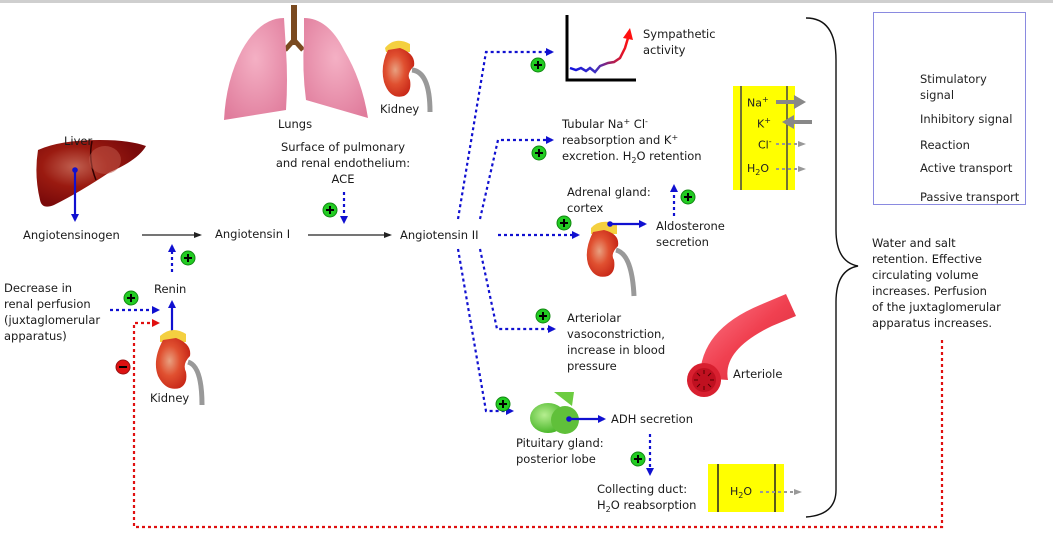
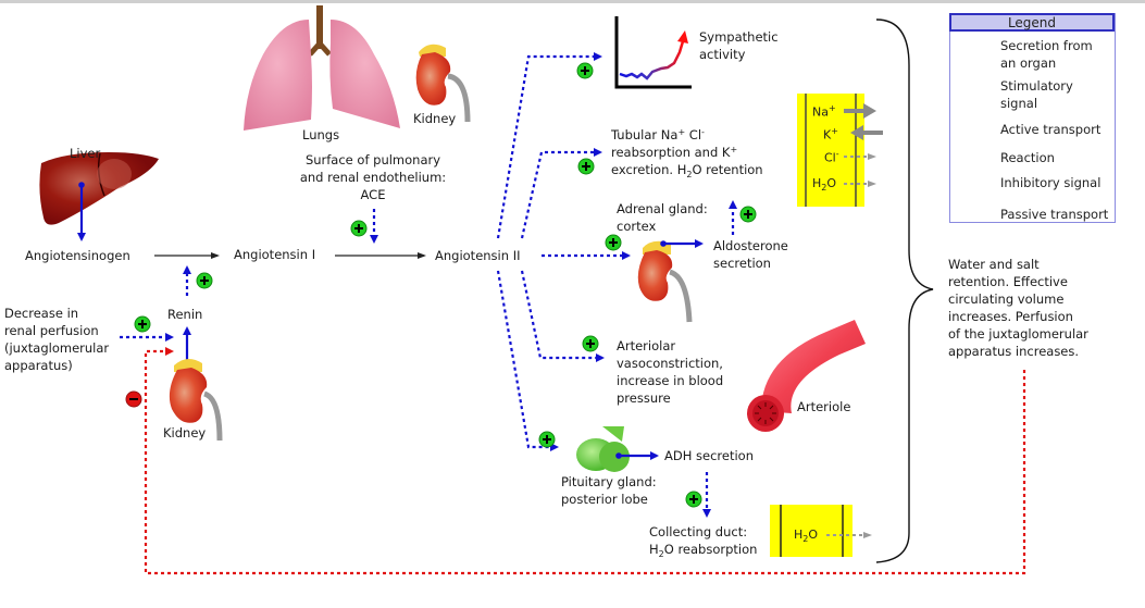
+ Legend
+ Secretion from
+ an organ
  Stimulatory
  signal
- Inhibitory signal
+ Active transport
  Reaction
- Active transport
+ Inhibitory signal
  Passive transport
  Liver
  Lungs
  Kidney
  Kidney
  Arteriole
  Angiotensinogen
  Angiotensin I
  Angiotensin II
  Renin
  Surface of pulmonary
  and renal endothelium:
  ACE
  Decrease in
  renal perfusion
  (juxtaglomerular
  apparatus)
  Sympathetic
  activity
  Tubular Na+ Cl-
  reabsorption and K+
  excretion. H2O retention
  Adrenal gland:
  cortex
  Aldosterone
  secretion
  Arteriolar
  vasoconstriction,
  increase in blood
  pressure
  Pituitary gland:
  posterior lobe
  ADH secretion
  Collecting duct:
  H2O reabsorption
  Na+
  K+
  Cl-
  H2O
  H2O
  Water and salt
  retention. Effective
  circulating volume
  increases. Perfusion
  of the juxtaglomerular
  apparatus increases.
